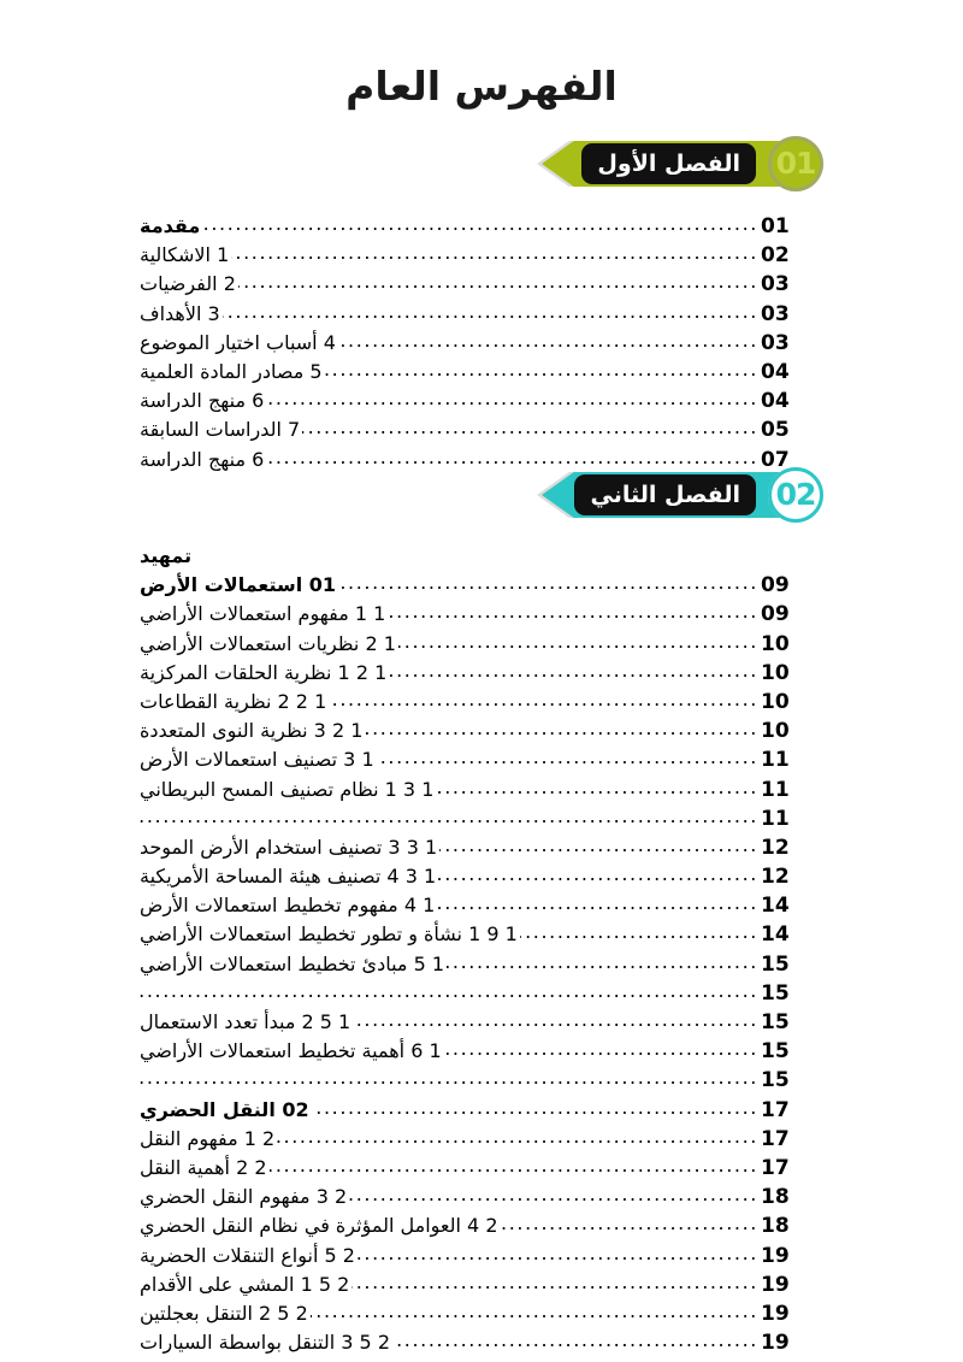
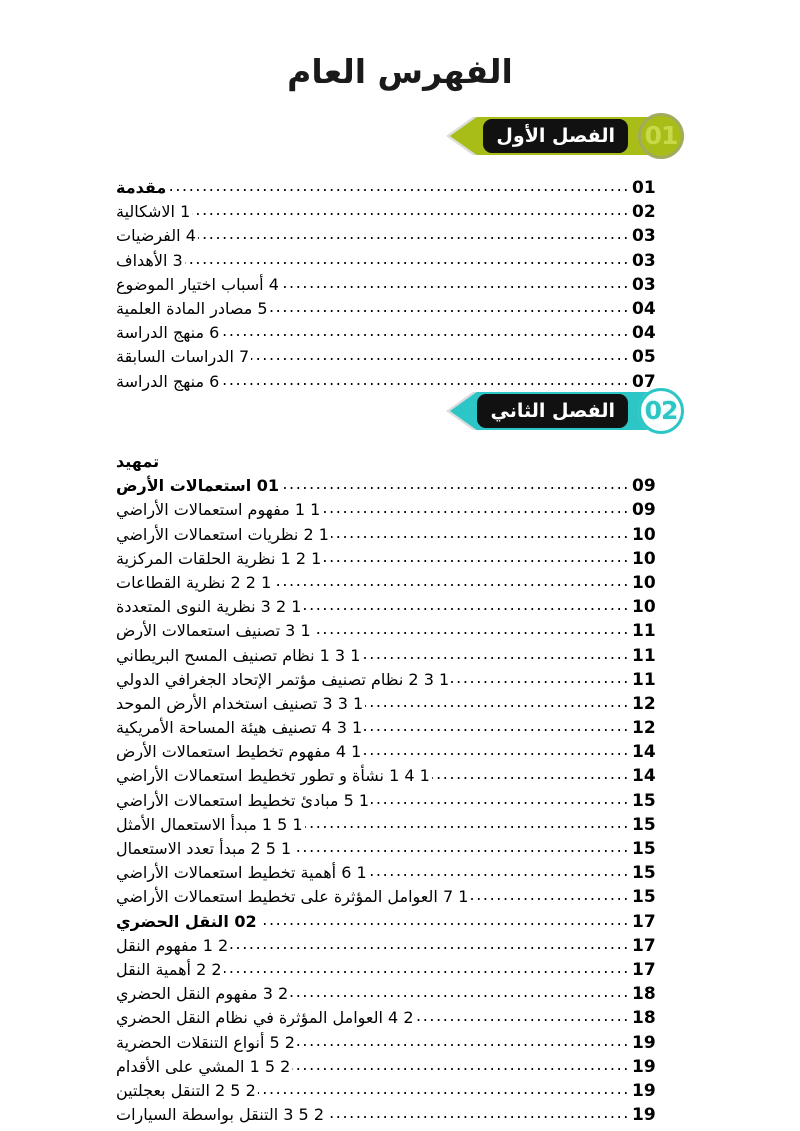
  الفهرس العام
  01
  الفصل الأول
  مقدمة
  01
  1 الاشكالية
  02
- 2 الفرضيات
+ 4 الفرضيات
  03
  3 الأهداف
  03
  4 أسباب اختيار الموضوع
  03
  5 مصادر المادة العلمية
  04
  6 منهج الدراسة
  04
  7 الدراسات السابقة
  05
  6 منهج الدراسة
  07
  02
  الفصل الثاني
  تمهيد
  01 استعمالات الأرض
  09
  1 1 مفهوم استعمالات الأراضي
  09
  1 2 نظريات استعمالات الأراضي
  10
  1 2 1 نظرية الحلقات المركزية
  10
  1 2 2 نظرية القطاعات
  10
  1 2 3 نظرية النوى المتعددة
  10
  1 3 تصنيف استعمالات الأرض
  11
  1 3 1 نظام تصنيف المسح البريطاني
  11
+ 1 3 2 نظام تصنيف مؤتمر الإتحاد الجغرافي الدولي
  11
  1 3 3 تصنيف استخدام الأرض الموحد
  12
  1 3 4 تصنيف هيئة المساحة الأمريكية
  12
  1 4 مفهوم تخطيط استعمالات الأرض
  14
- 1 9 1 نشأة و تطور تخطيط استعمالات الأراضي
+ 1 4 1 نشأة و تطور تخطيط استعمالات الأراضي
  14
  1 5 مبادئ تخطيط استعمالات الأراضي
  15
+ 1 5 1 مبدأ الاستعمال الأمثل
  15
  1 5 2 مبدأ تعدد الاستعمال
  15
  1 6 أهمية تخطيط استعمالات الأراضي
  15
+ 1 7 العوامل المؤثرة على تخطيط استعمالات الأراضي
  15
  02 النقل الحضري
  17
  2 1 مفهوم النقل
  17
  2 2 أهمية النقل
  17
  2 3 مفهوم النقل الحضري
  18
  2 4 العوامل المؤثرة في نظام النقل الحضري
  18
  2 5 أنواع التنقلات الحضرية
  19
  2 5 1 المشي على الأقدام
  19
  2 5 2 التنقل بعجلتين
  19
  2 5 3 التنقل بواسطة السيارات
  19
